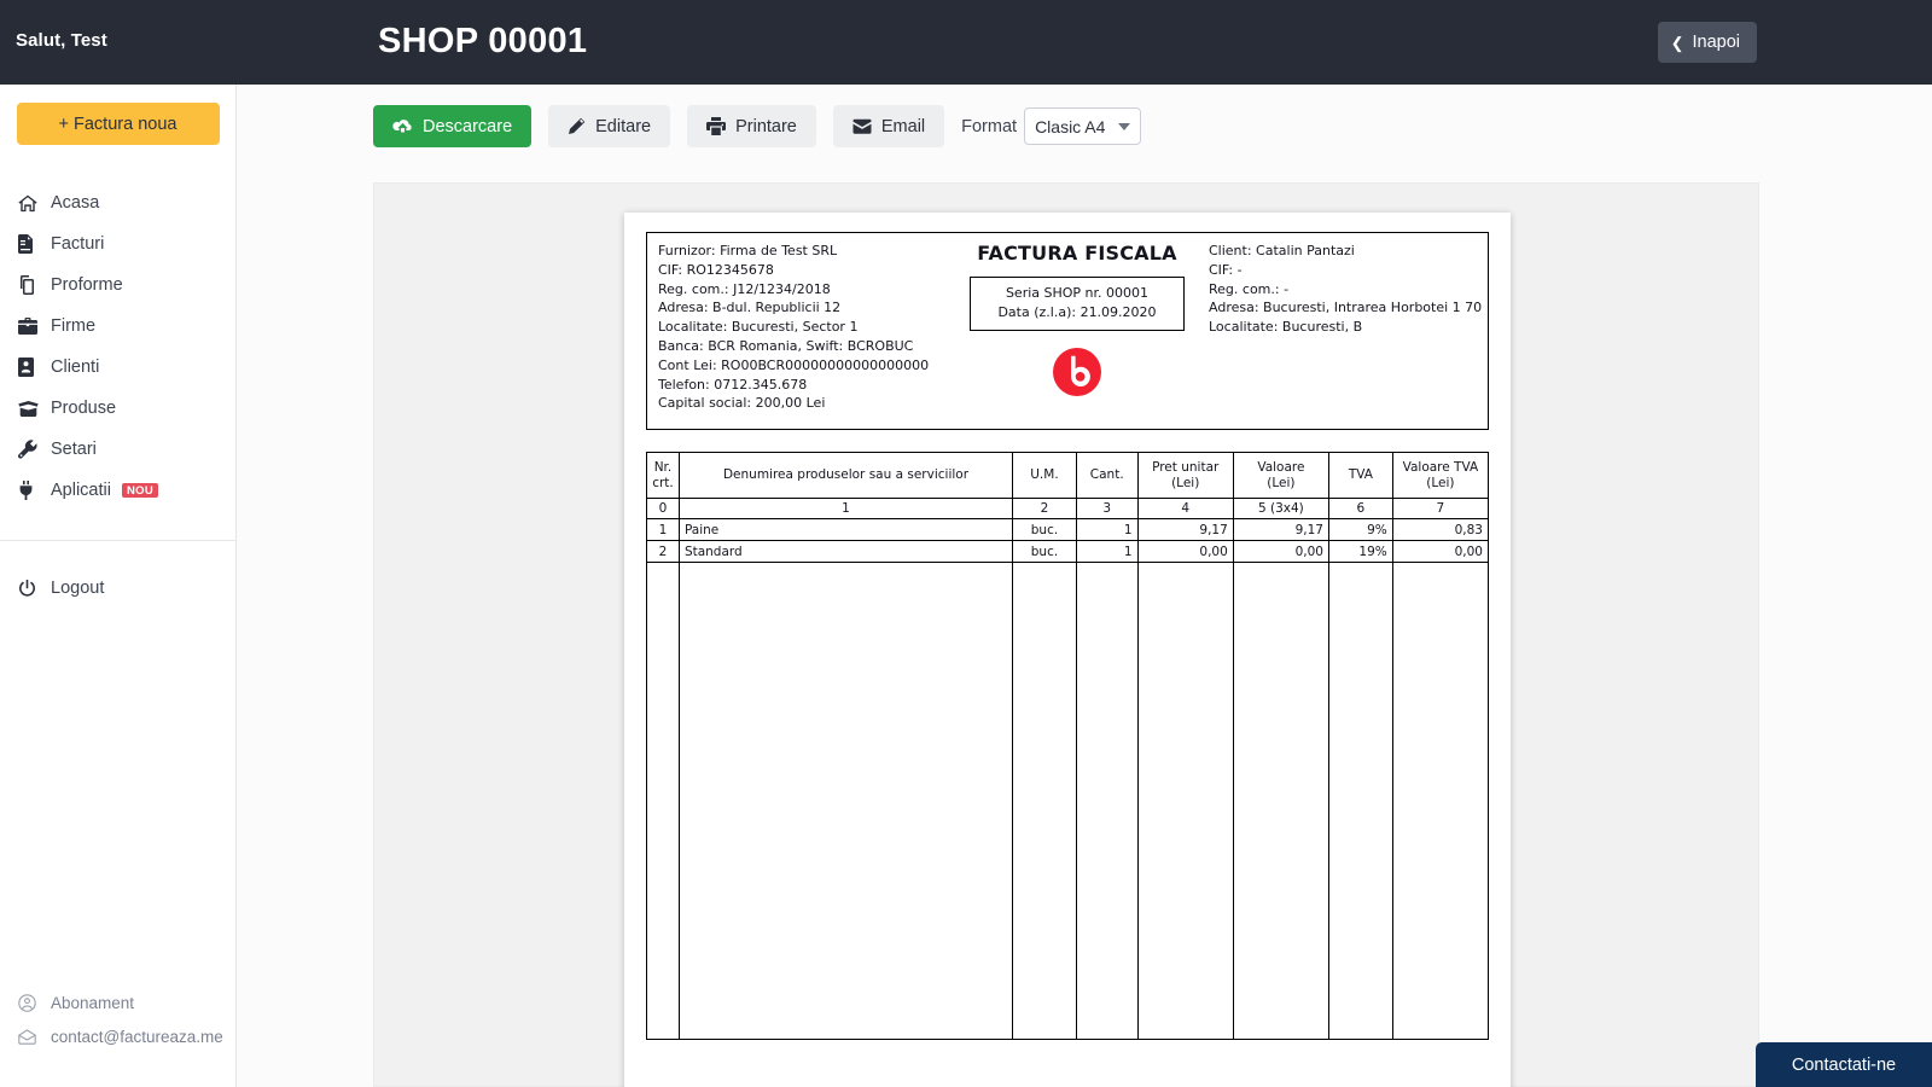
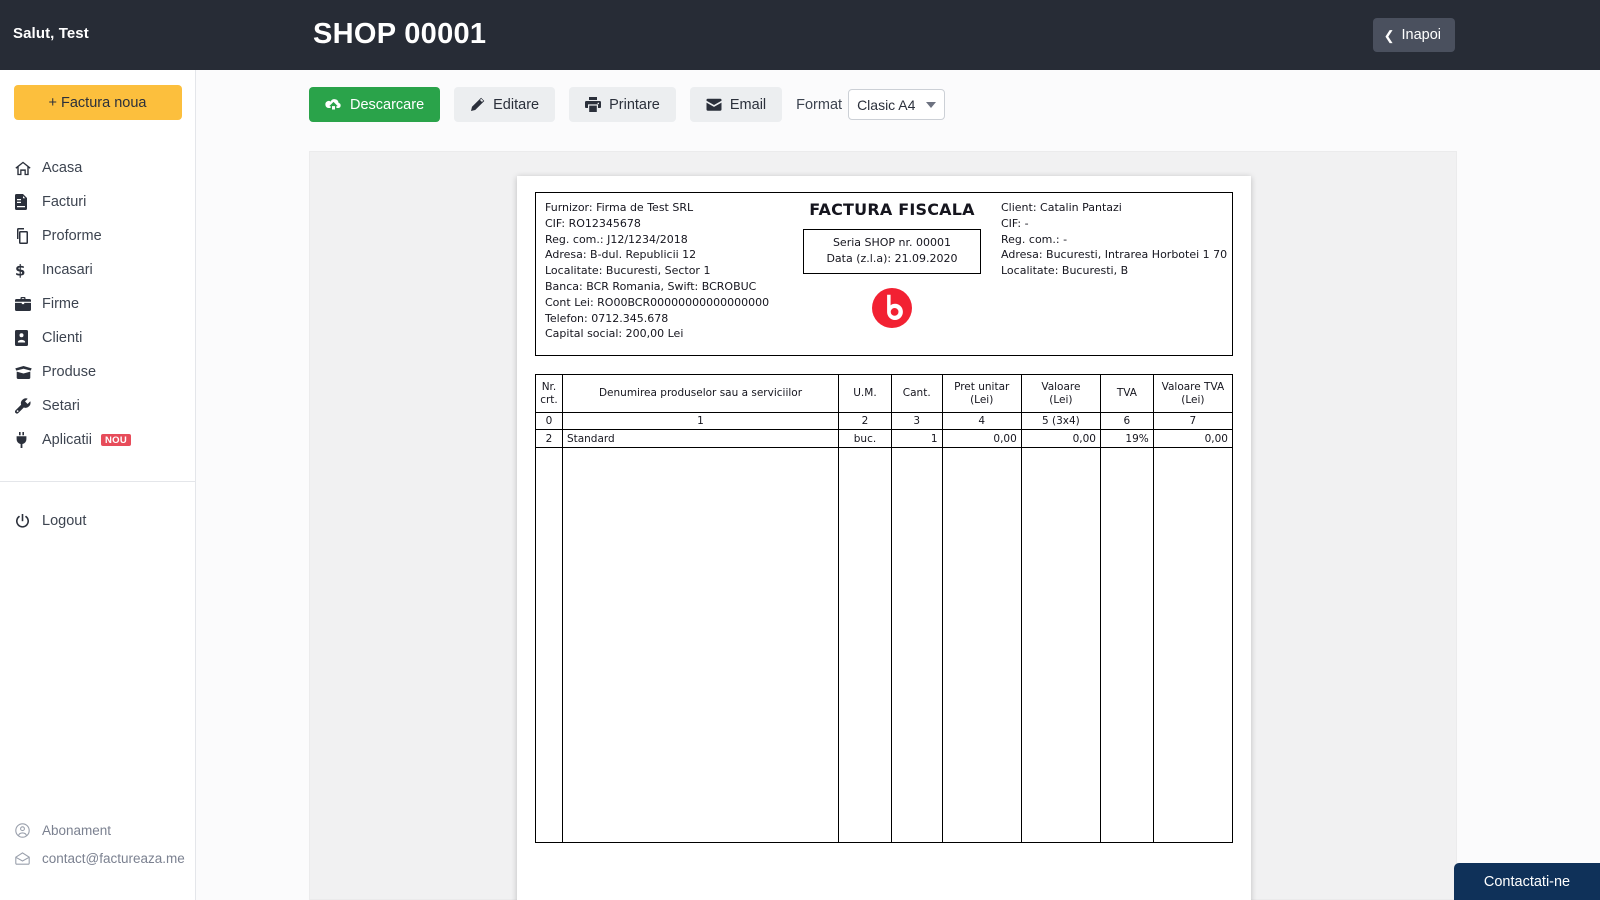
  Salut, Test
  SHOP 00001
  ❮
  Inapoi
  + Factura noua
  Acasa
  Facturi
  Proforme
+ $
+ Incasari
  Firme
  Clienti
  Produse
  Setari
  Aplicatii
  NOU
  Logout
  Abonament
  contact@factureaza.me
  Descarcare
  Editare
  Printare
  Email
  Format
  Clasic A4
  Furnizor: Firma de Test SRL
  CIF: RO12345678
  Reg. com.: J12/1234/2018
  Adresa: B-dul. Republicii 12
  Localitate: Bucuresti, Sector 1
  Banca: BCR Romania, Swift: BCROBUC
  Cont Lei: RO00BCR00000000000000000
  Telefon: 0712.345.678
  Capital social: 200,00 Lei
  FACTURA FISCALA
  Seria SHOP nr. 00001
  Data (z.l.a): 21.09.2020
  Client: Catalin Pantazi
  CIF: -
  Reg. com.: -
  Adresa: Bucuresti, Intrarea Horbotei 1 70
  Localitate: Bucuresti, B
  Nr. crt.	Denumirea produselor sau a serviciilor	U.M.	Cant.	Pret unitar (Lei)	Valoare (Lei)	TVA	Valoare TVA (Lei)
  0	1	2	3	4	5 (3x4)	6	7
- 1	Paine	buc.	1	9,17	9,17	9%	0,83
  2	Standard	buc.	1	0,00	0,00	19%	0,00
  Contactati-ne
